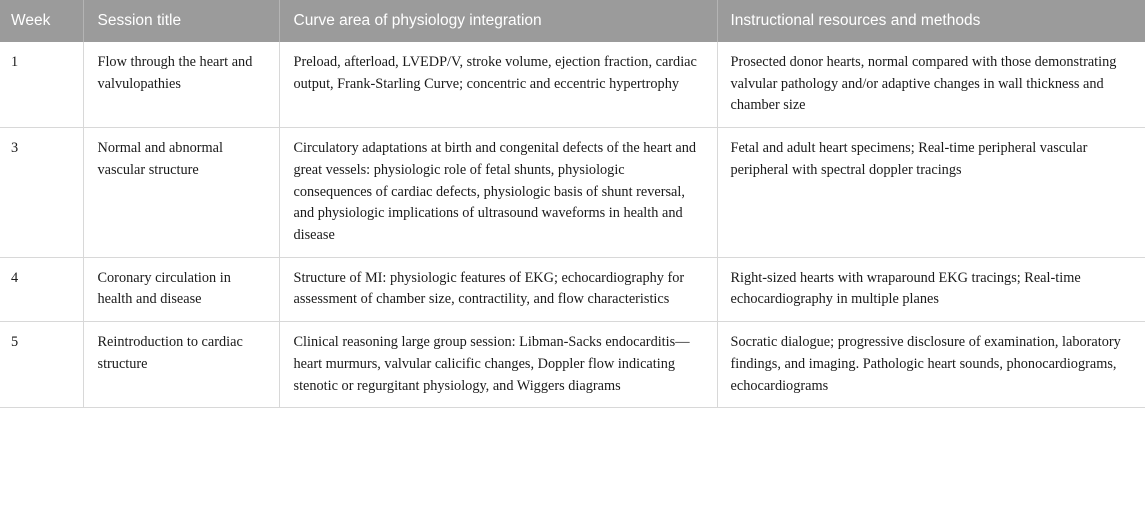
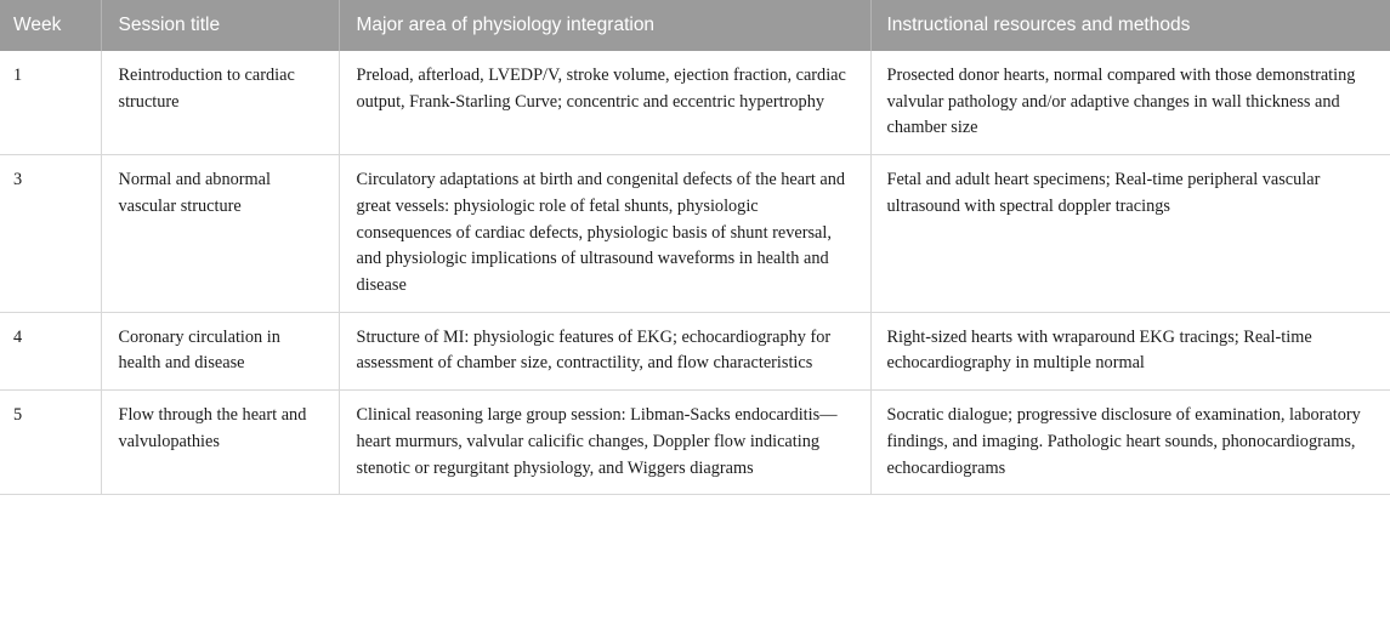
- Week	Session title	Curve area of physiology integration	Instructional resources and methods
+ Week	Session title	Major area of physiology integration	Instructional resources and methods
- 1	Flow through the heart and valvulopathies	Preload, afterload, LVEDP/V, stroke volume, ejection fraction, cardiac output, Frank-Starling Curve; concentric and eccentric hypertrophy	Prosected donor hearts, normal compared with those demonstrating valvular pathology and/or adaptive changes in wall thickness and chamber size
+ 1	Reintroduction to cardiac structure	Preload, afterload, LVEDP/V, stroke volume, ejection fraction, cardiac output, Frank-Starling Curve; concentric and eccentric hypertrophy	Prosected donor hearts, normal compared with those demonstrating valvular pathology and/or adaptive changes in wall thickness and chamber size
- 3	Normal and abnormal vascular structure	Circulatory adaptations at birth and congenital defects of the heart and great vessels: physiologic role of fetal shunts, physiologic consequences of cardiac defects, physiologic basis of shunt reversal, and physiologic implications of ultrasound waveforms in health and disease	Fetal and adult heart specimens; Real-time peripheral vascular peripheral with spectral doppler tracings
+ 3	Normal and abnormal vascular structure	Circulatory adaptations at birth and congenital defects of the heart and great vessels: physiologic role of fetal shunts, physiologic consequences of cardiac defects, physiologic basis of shunt reversal, and physiologic implications of ultrasound waveforms in health and disease	Fetal and adult heart specimens; Real-time peripheral vascular ultrasound with spectral doppler tracings
- 4	Coronary circulation in health and disease	Structure of MI: physiologic features of EKG; echocardiography for assessment of chamber size, contractility, and flow characteristics	Right-sized hearts with wraparound EKG tracings; Real-time echocardiography in multiple planes
+ 4	Coronary circulation in health and disease	Structure of MI: physiologic features of EKG; echocardiography for assessment of chamber size, contractility, and flow characteristics	Right-sized hearts with wraparound EKG tracings; Real-time echocardiography in multiple normal
- 5	Reintroduction to cardiac structure	Clinical reasoning large group session: Libman-Sacks endocarditis—heart murmurs, valvular calicific changes, Doppler flow indicating stenotic or regurgitant physiology, and Wiggers diagrams	Socratic dialogue; progressive disclosure of examination, laboratory findings, and imaging. Pathologic heart sounds, phonocardiograms, echocardiograms
+ 5	Flow through the heart and valvulopathies	Clinical reasoning large group session: Libman-Sacks endocarditis—heart murmurs, valvular calicific changes, Doppler flow indicating stenotic or regurgitant physiology, and Wiggers diagrams	Socratic dialogue; progressive disclosure of examination, laboratory findings, and imaging. Pathologic heart sounds, phonocardiograms, echocardiograms
